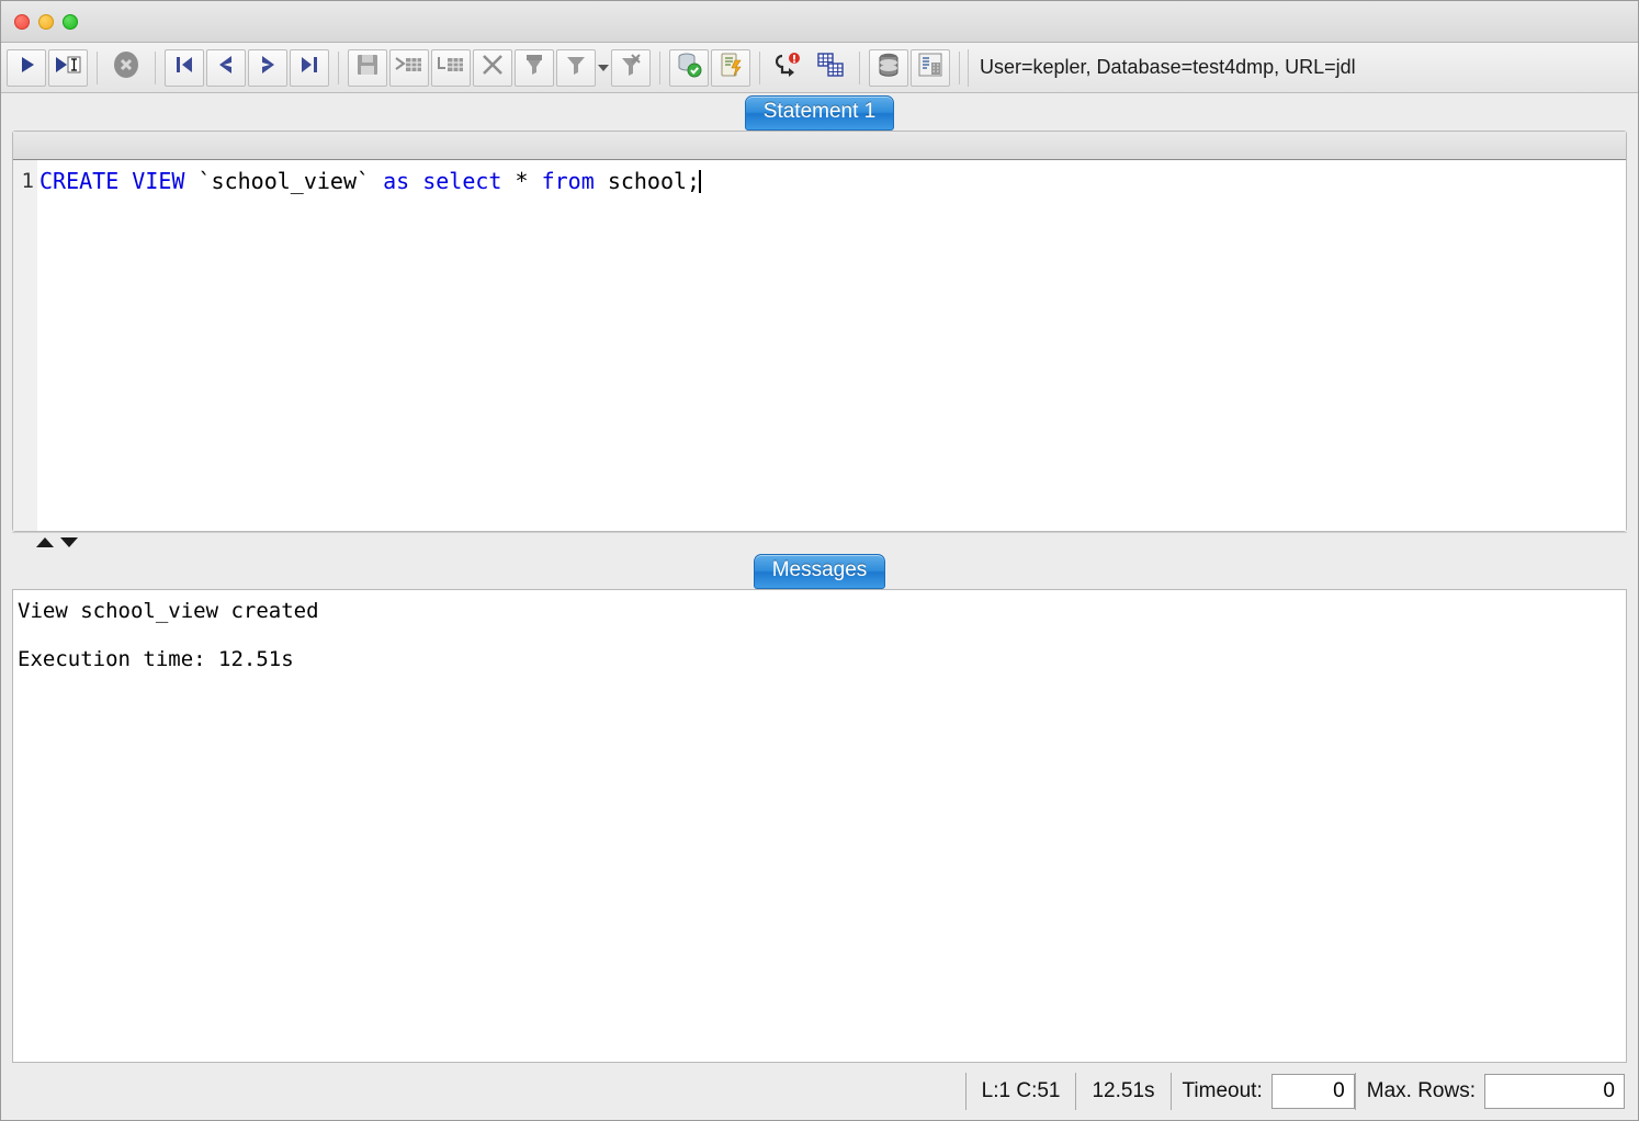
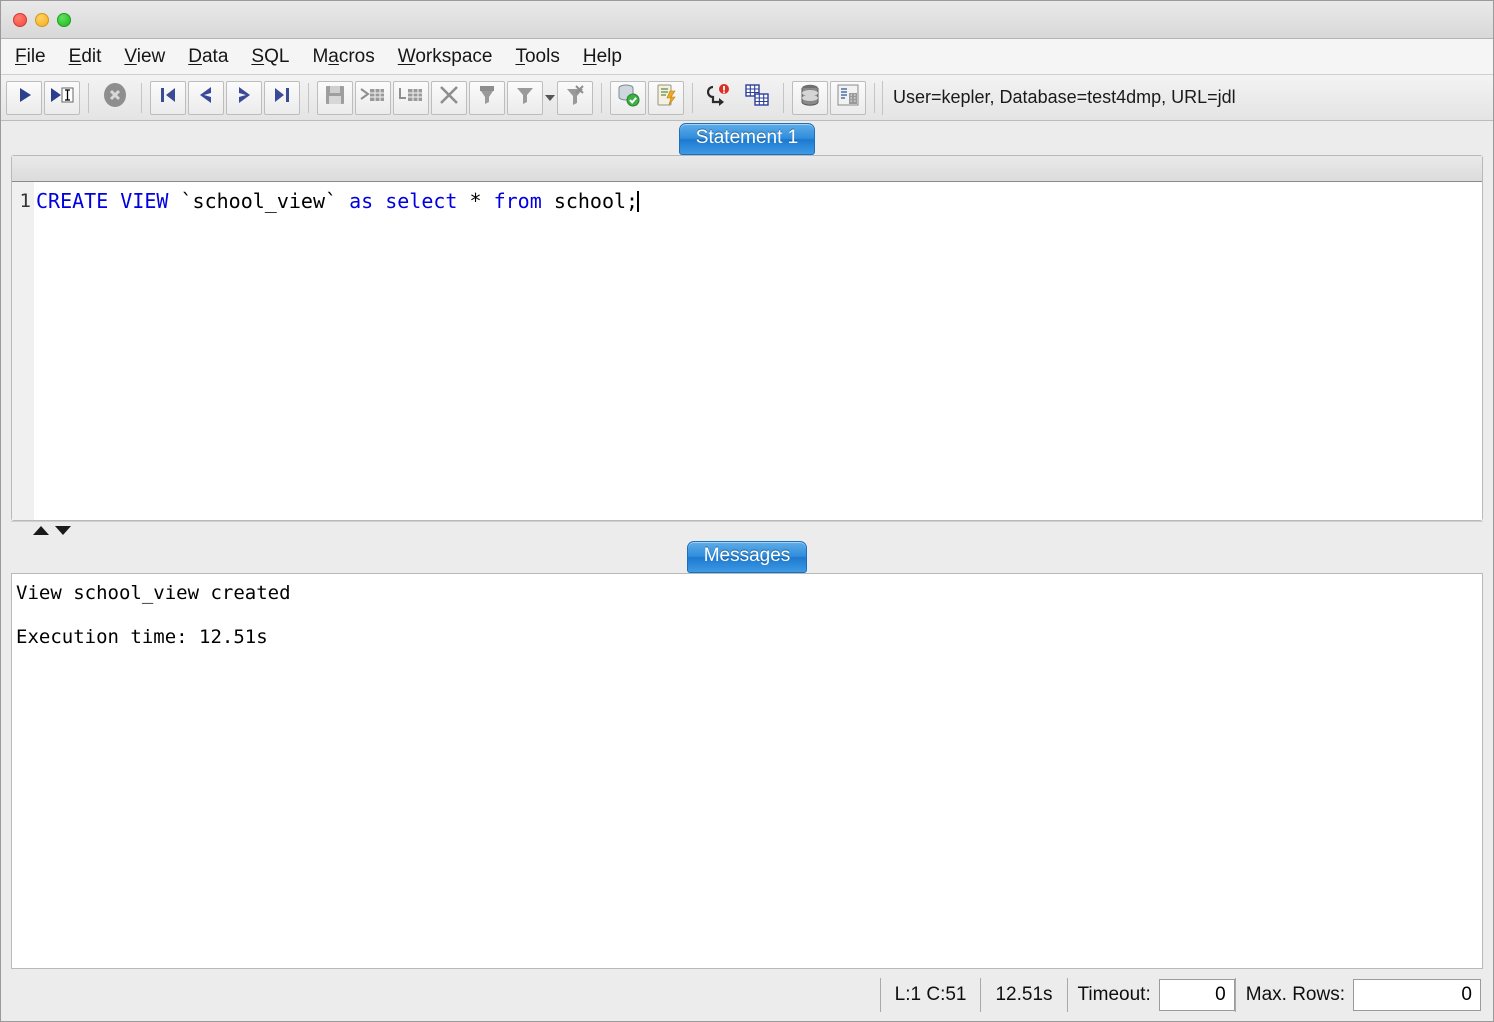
+ File
+ Edit
+ View
+ Data
+ SQL
+ Macros
+ Workspace
+ Tools
+ Help
  User=kepler, Database=test4dmp, URL=jdl
  Statement 1
  1
  CREATE VIEW `school_view` as select * from school;
  Messages
  View school_view created
  Execution time: 12.51s
  L:1 C:51
  12.51s
  Timeout:
  0
  Max. Rows:
  0
